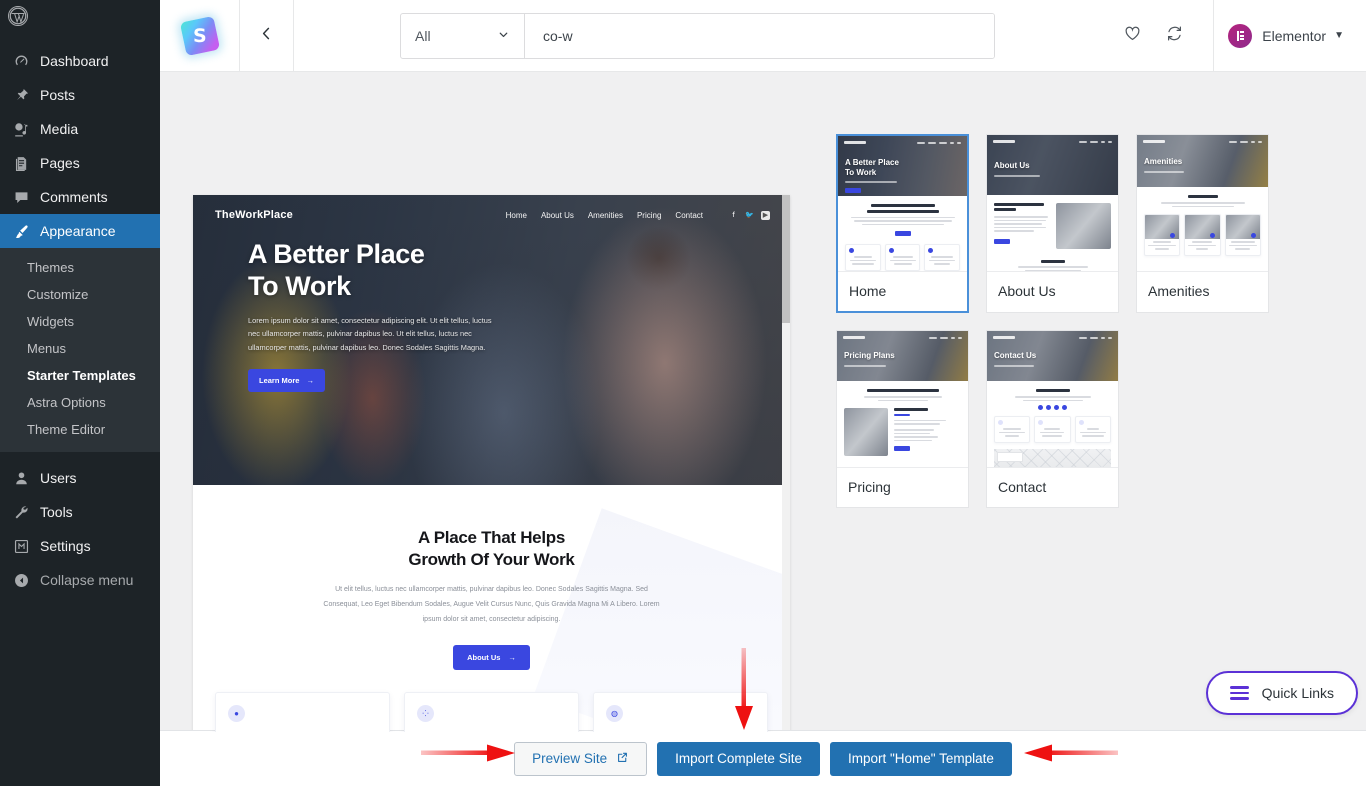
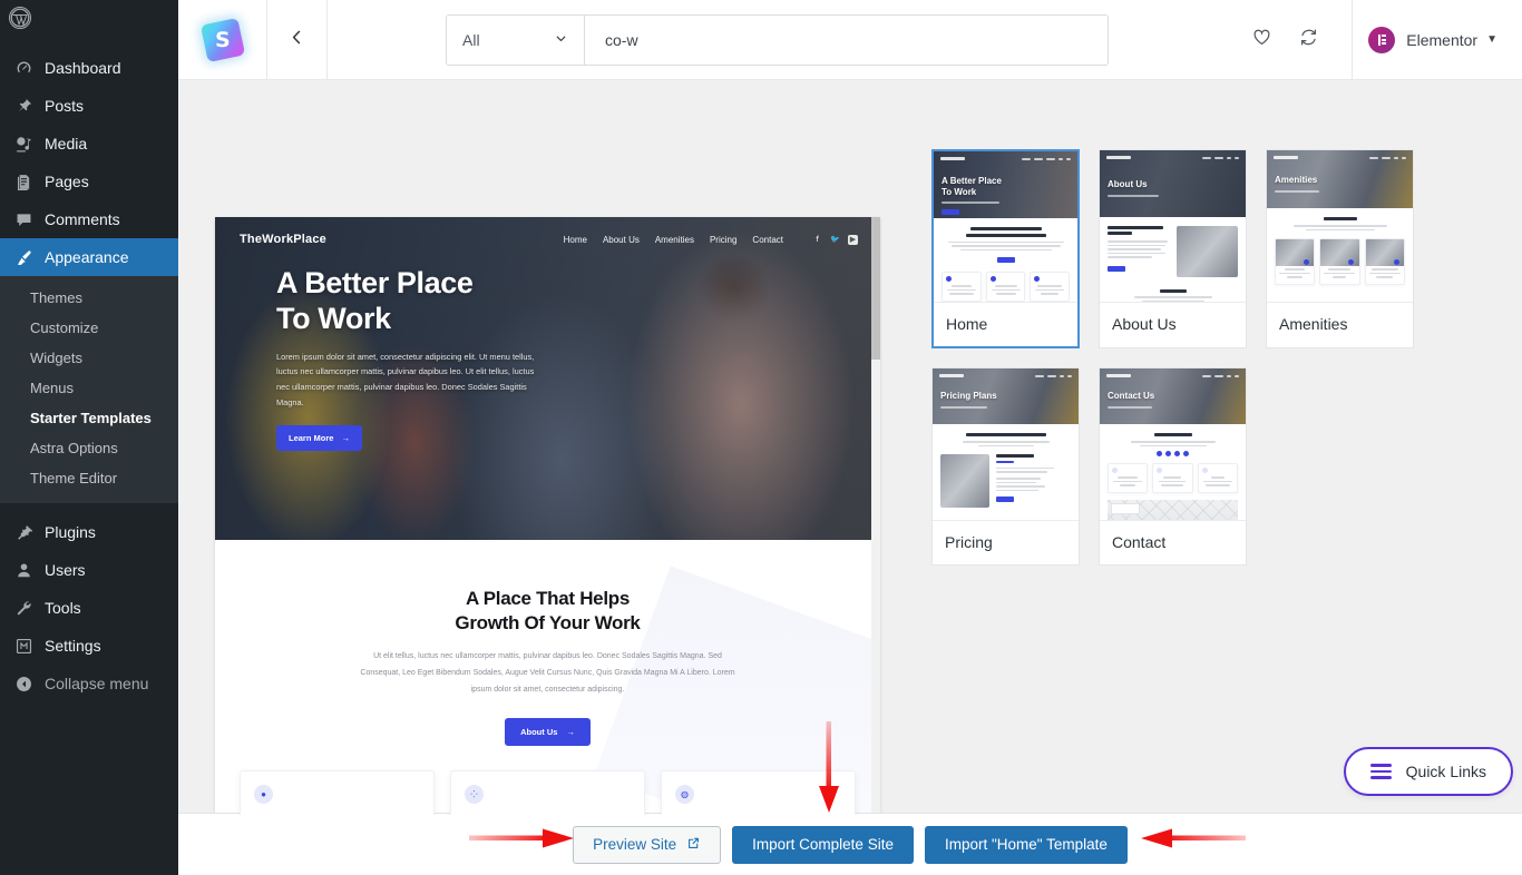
  Dashboard
  Posts
  Media
  Pages
  Comments
  Appearance
  Themes
  Customize
  Widgets
  Menus
  Starter Templates
  Astra Options
  Theme Editor
+ Plugins
  Users
  Tools
  Settings
  Collapse menu
  All
  co-w
  Elementor
  ▼
  TheWorkPlace
  Home
  About Us
  Amenities
  Pricing
  Contact
  f
  🐦
  ▶
  A Better Place
  To Work
- Lorem ipsum dolor sit amet, consectetur adipiscing elit. Ut elit tellus, luctus nec ullamcorper mattis, pulvinar dapibus leo. Ut elit tellus, luctus nec ullamcorper mattis, pulvinar dapibus leo. Donec Sodales Sagittis Magna.
+ Lorem ipsum dolor sit amet, consectetur adipiscing elit. Ut menu tellus, luctus nec ullamcorper mattis, pulvinar dapibus leo. Ut elit tellus, luctus nec ullamcorper mattis, pulvinar dapibus leo. Donec Sodales Sagittis Magna.
  Learn More
  →
  A Place That Helps
  Growth Of Your Work
  About Us
  →
  ●
  ⁘
  ◍
  A Better Place
  To Work
  Home
  About Us
  About Us
  Amenities
  Amenities
  Pricing Plans
  Pricing
  Contact Us
  Contact
  Quick Links
  Preview Site
  Import Complete Site
  Import "Home" Template
